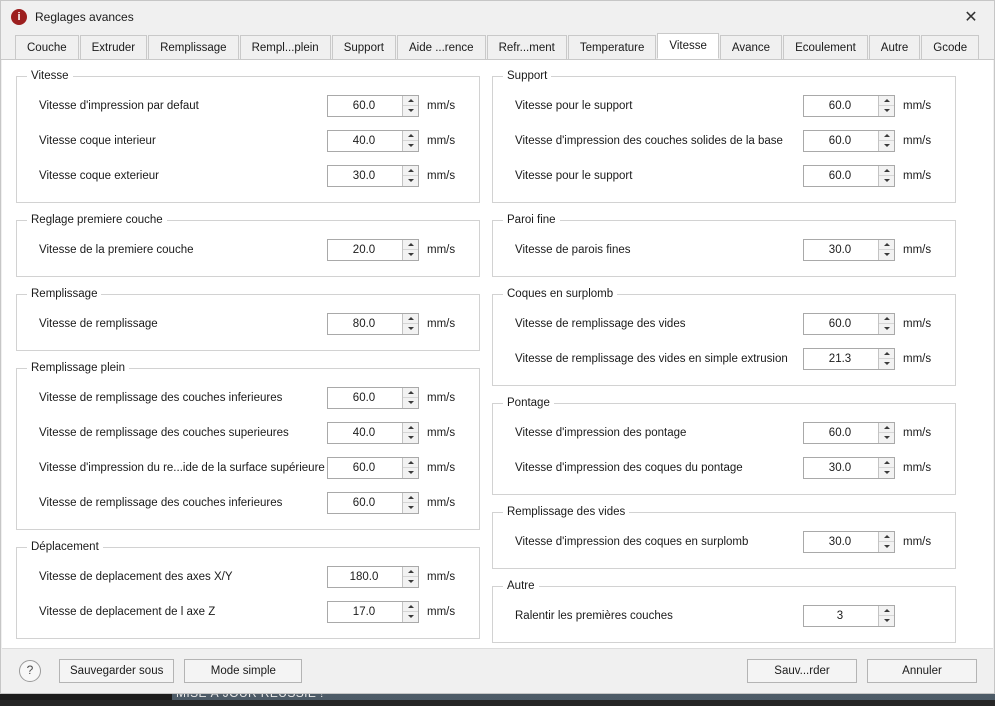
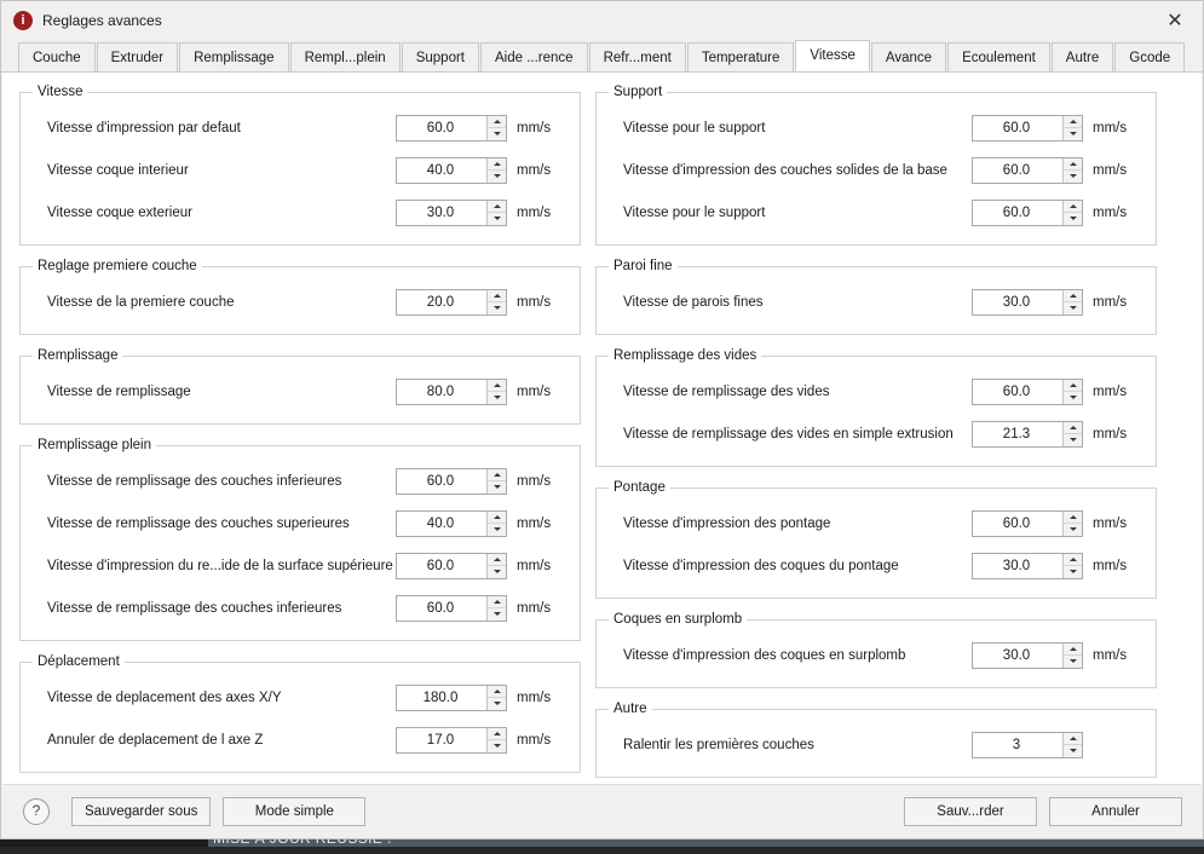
  i
  Reglages avances
  ✕
  Couche
  Extruder
  Remplissage
  Rempl...plein
  Support
  Aide ...rence
  Refr...ment
  Temperature
  Vitesse
  Avance
  Ecoulement
  Autre
  Gcode
  Vitesse
  Vitesse d'impression par defaut
  60.0
  mm/s
  Vitesse coque interieur
  40.0
  mm/s
  Vitesse coque exterieur
  30.0
  mm/s
  Reglage premiere couche
  Vitesse de la premiere couche
  20.0
  mm/s
  Remplissage
  Vitesse de remplissage
  80.0
  mm/s
  Remplissage plein
  Vitesse de remplissage des couches inferieures
  60.0
  mm/s
  Vitesse de remplissage des couches superieures
  40.0
  mm/s
  Vitesse d'impression du re...ide de la surface supérieure
  60.0
  mm/s
  Vitesse de remplissage des couches inferieures
  60.0
  mm/s
  Déplacement
  Vitesse de deplacement des axes X/Y
  180.0
  mm/s
- Vitesse de deplacement de l axe Z
+ Annuler de deplacement de l axe Z
  17.0
  mm/s
  Support
  Vitesse pour le support
  60.0
  mm/s
  Vitesse d'impression des couches solides de la base
  60.0
  mm/s
  Vitesse pour le support
  60.0
  mm/s
  Paroi fine
  Vitesse de parois fines
  30.0
  mm/s
- Coques en surplomb
+ Remplissage des vides
  Vitesse de remplissage des vides
  60.0
  mm/s
  Vitesse de remplissage des vides en simple extrusion
  21.3
  mm/s
  Pontage
  Vitesse d'impression des pontage
  60.0
  mm/s
  Vitesse d'impression des coques du pontage
  30.0
  mm/s
- Remplissage des vides
+ Coques en surplomb
  Vitesse d'impression des coques en surplomb
  30.0
  mm/s
  Autre
  Ralentir les premières couches
  3
  ?
  Sauvegarder sous
  Mode simple
  Sauv...rder
  Annuler
